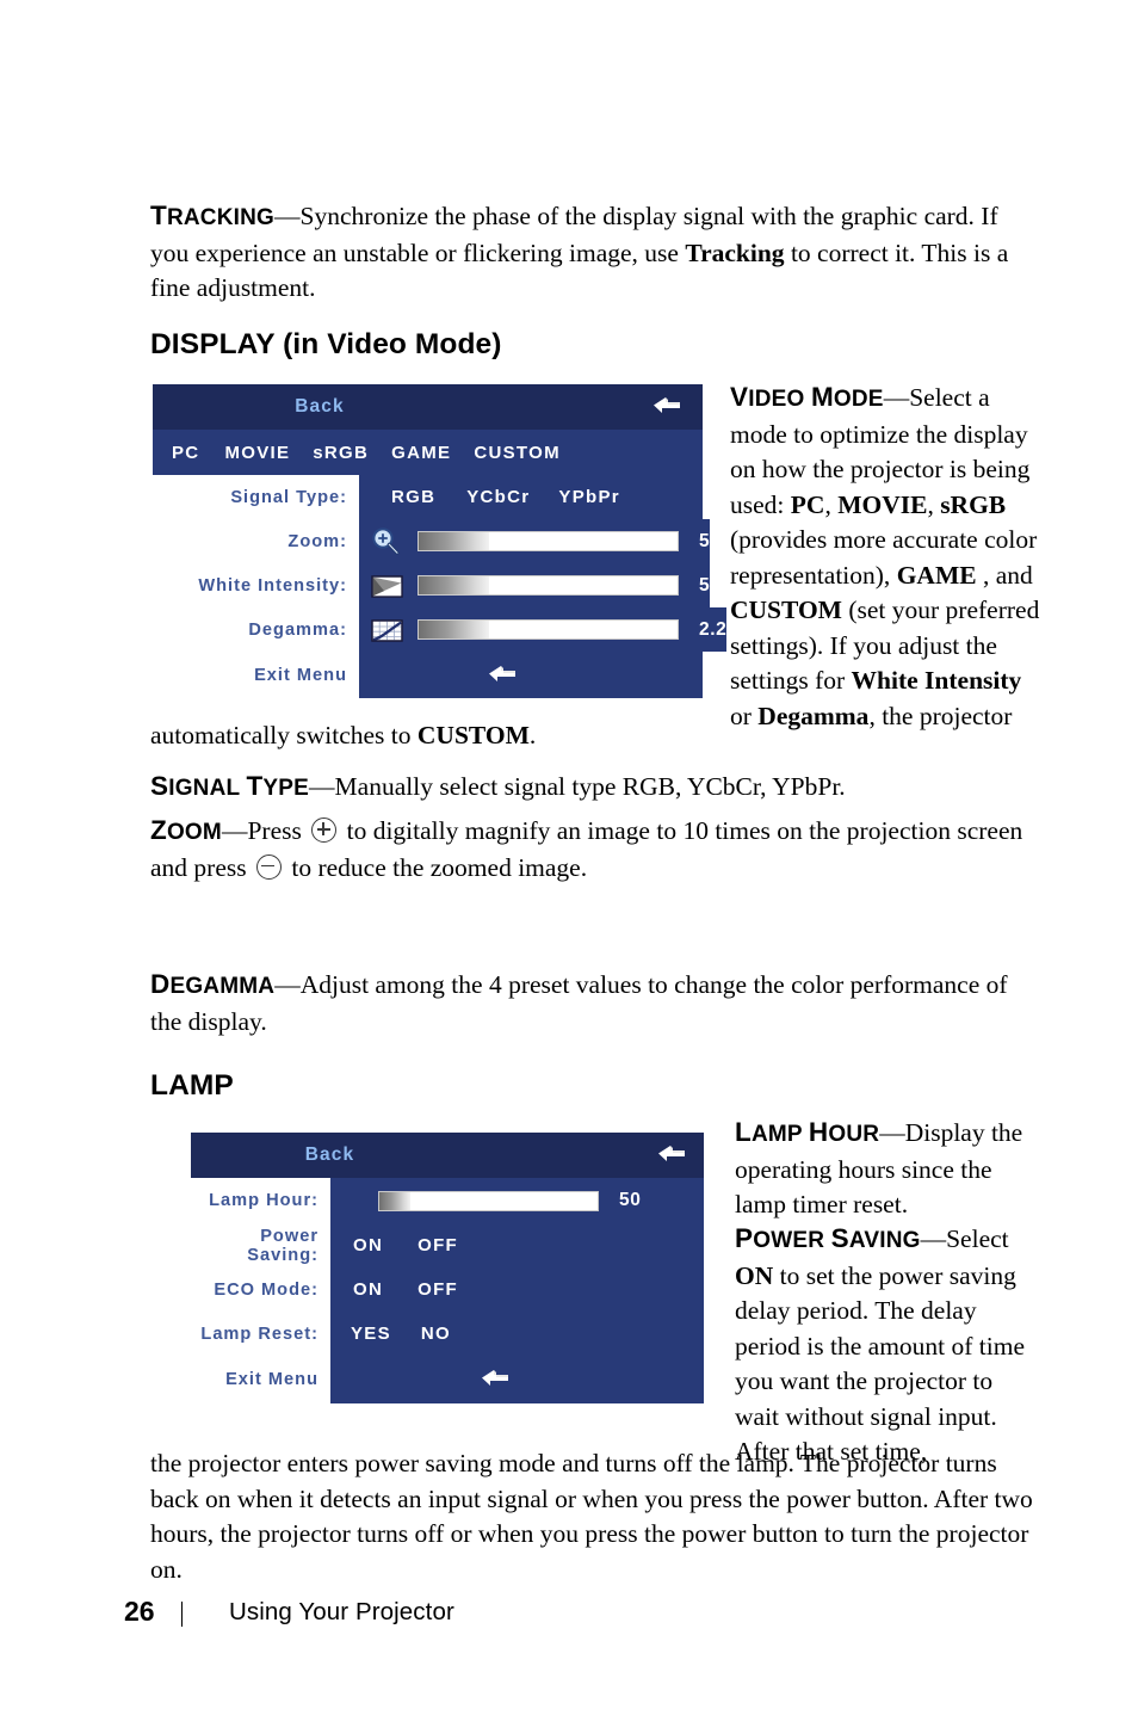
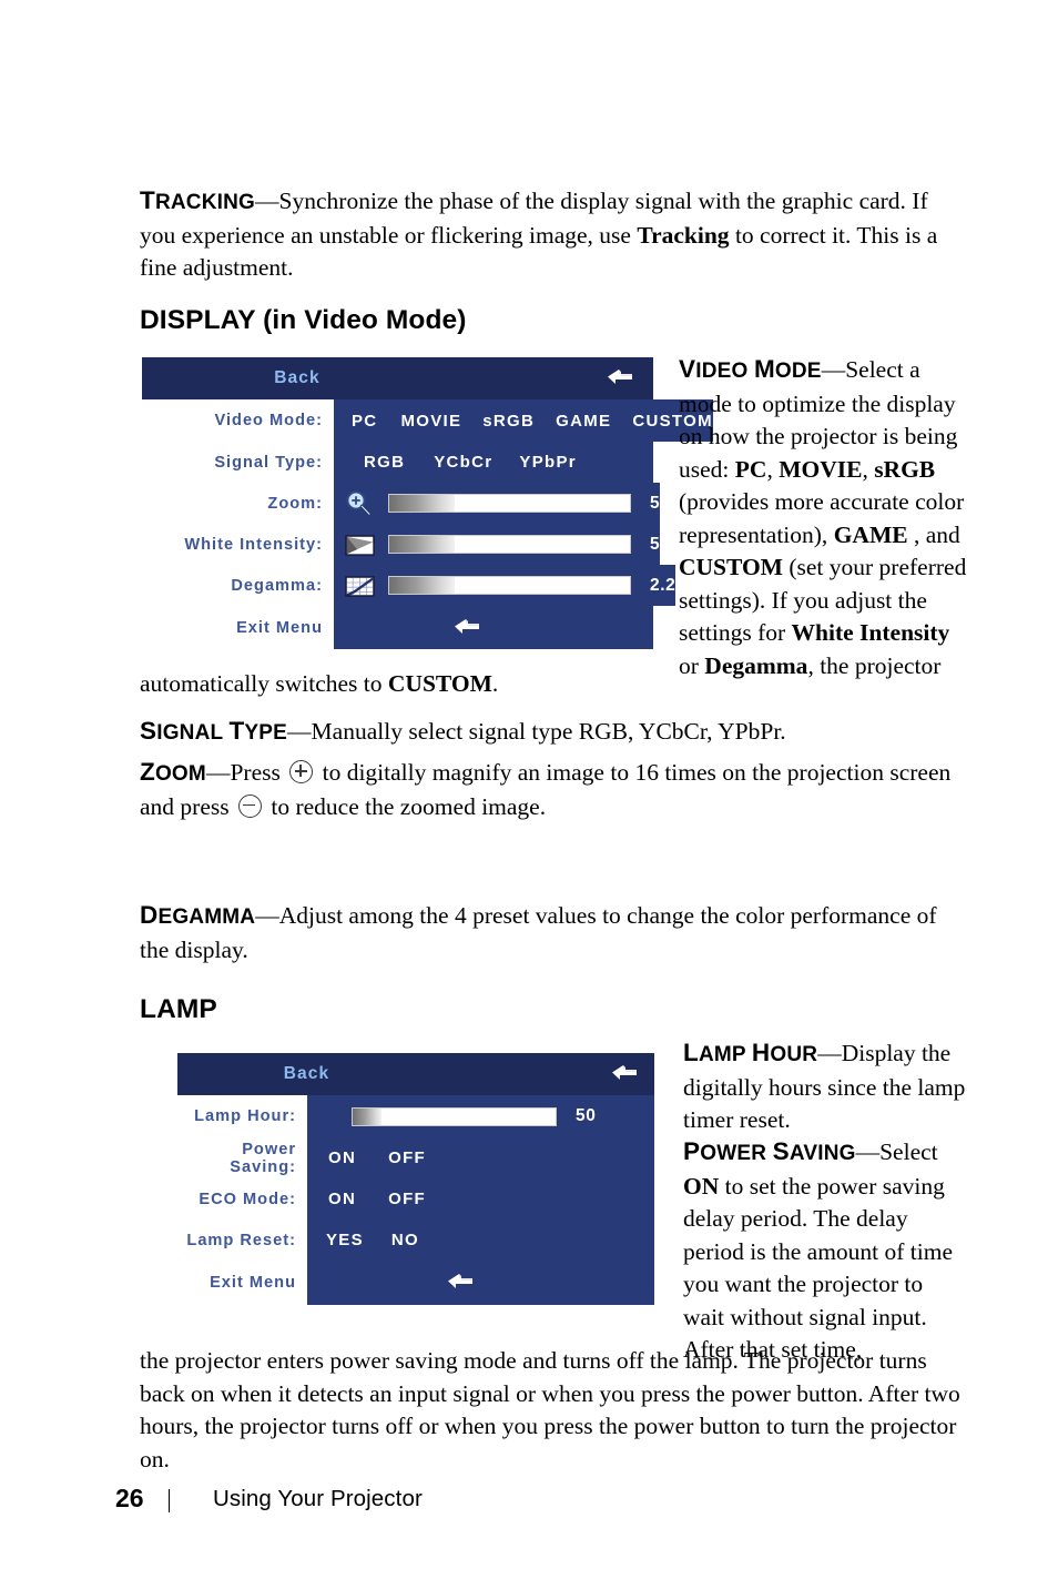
  TRACKING—Synchronize the phase of the display signal with the graphic card. If you experience an unstable or flickering image, use Tracking to correct it. This is a fine adjustment.
  DISPLAY (in Video Mode)
  Back
+ Video Mode:
  PC
  MOVIE
  sRGB
  GAME
  CUSTOM
  Signal Type:
  RGB
  YCbCr
  YPbPr
  Zoom:
  5
  White Intensity:
  5
  Degamma:
  2.2
  Exit Menu
  VIDEO MODE—Select a mode to optimize the display on how the projector is being used: PC, MOVIE, sRGB (provides more accurate color representation), GAME , and CUSTOM (set your preferred settings). If you adjust the settings for White Intensity or Degamma, the projector
  automatically switches to CUSTOM.
  SIGNAL TYPE—Manually select signal type RGB, YCbCr, YPbPr.
- ZOOM—Press to digitally magnify an image to 10 times on the projection screen and press to reduce the zoomed image.
+ ZOOM—Press to digitally magnify an image to 16 times on the projection screen and press to reduce the zoomed image.
  DEGAMMA—Adjust among the 4 preset values to change the color performance of the display.
  LAMP
  Back
  Lamp Hour:
  50
  Power Saving:
  ON
  OFF
  ECO Mode:
  ON
  OFF
  Lamp Reset:
  YES
  NO
  Exit Menu
- LAMP HOUR—Display the operating hours since the lamp timer reset.
+ LAMP HOUR—Display the digitally hours since the lamp timer reset.
  POWER SAVING—Select ON to set the power saving delay period. The delay period is the amount of time you want the projector to wait without signal input. After that set time,
  the projector enters power saving mode and turns off the lamp. The projector turns back on when it detects an input signal or when you press the power button. After two hours, the projector turns off or when you press the power button to turn the projector on.
  26
  Using Your Projector
